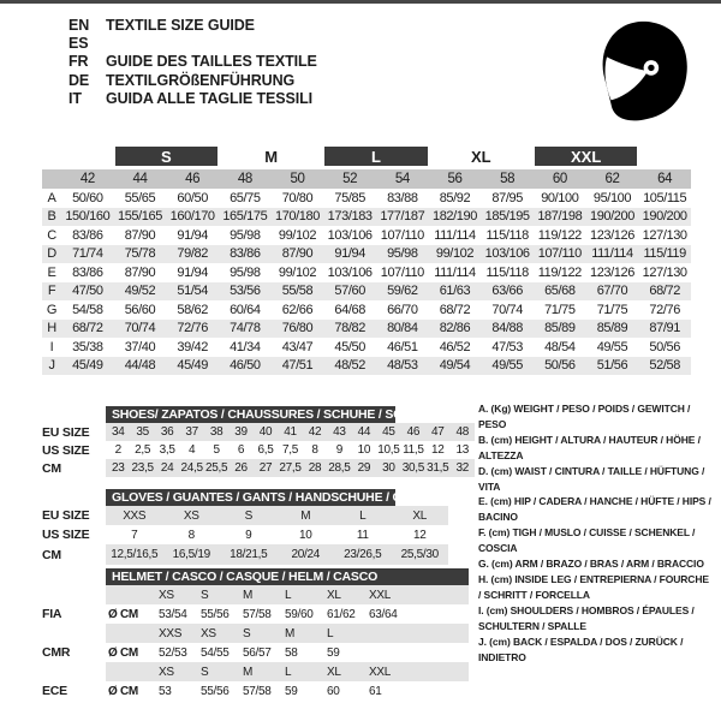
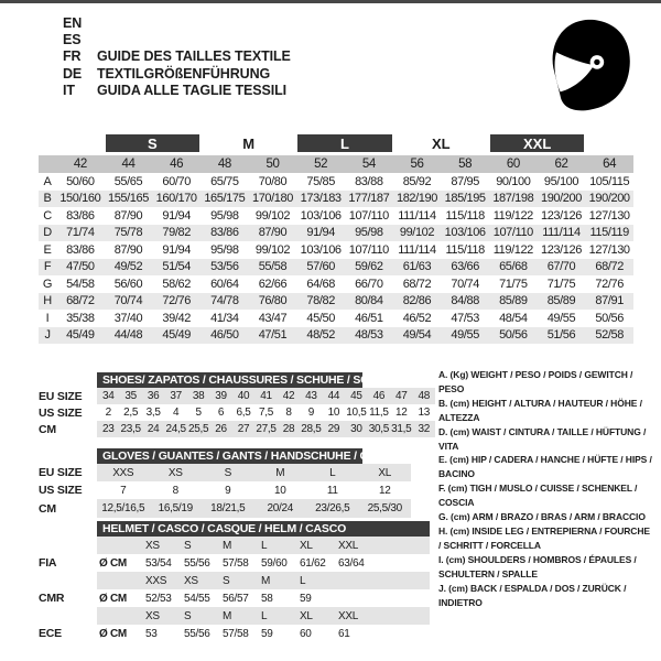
  EN
- TEXTILE SIZE GUIDE
  ES
  FR
  GUIDE DES TAILLES TEXTILE
  DE
  TEXTILGRÖßENFÜHRUNG
  IT
  GUIDA ALLE TAGLIE TESSILI
  S
  M
  L
  XL
  XXL
  42
  44
  46
  48
  50
  52
  54
  56
  58
  60
  62
  64
  A
  50/60
  55/65
- 60/50
+ 60/70
  65/75
  70/80
  75/85
  83/88
  85/92
  87/95
  90/100
  95/100
  105/115
  B
  150/160
  155/165
  160/170
  165/175
  170/180
  173/183
  177/187
  182/190
  185/195
  187/198
  190/200
  190/200
  C
  83/86
  87/90
  91/94
  95/98
  99/102
  103/106
  107/110
  111/114
  115/118
  119/122
  123/126
  127/130
  D
  71/74
  75/78
  79/82
  83/86
  87/90
  91/94
  95/98
  99/102
  103/106
  107/110
  111/114
  115/119
  E
  83/86
  87/90
  91/94
  95/98
  99/102
  103/106
  107/110
  111/114
  115/118
  119/122
  123/126
  127/130
  F
  47/50
  49/52
  51/54
  53/56
  55/58
  57/60
  59/62
  61/63
  63/66
  65/68
  67/70
  68/72
  G
  54/58
  56/60
  58/62
  60/64
  62/66
  64/68
  66/70
  68/72
  70/74
  71/75
  71/75
  72/76
  H
  68/72
  70/74
  72/76
  74/78
  76/80
  78/82
  80/84
  82/86
  84/88
  85/89
  85/89
  87/91
  I
  35/38
  37/40
  39/42
  41/34
  43/47
  45/50
  46/51
  46/52
  47/53
  48/54
  49/55
  50/56
  J
  45/49
  44/48
  45/49
  46/50
  47/51
  48/52
  48/53
  49/54
  49/55
  50/56
  51/56
  52/58
  SHOES/ ZAPATOS / CHAUSSURES / SCHUHE / SCARPE
  EU SIZE
  34
  35
  36
  37
  38
  39
  40
  41
  42
  43
  44
  45
  46
  47
  48
  US SIZE
  2
  2,5
  3,5
  4
  5
  6
  6,5
  7,5
  8
  9
  10
  10,5
  11,5
  12
  13
  CM
  23
  23,5
  24
  24,5
  25,5
  26
  27
  27,5
  28
  28,5
  29
  30
  30,5
  31,5
  32
  GLOVES / GUANTES / GANTS / HANDSCHUHE / GUANTI
  EU SIZE
  XXS
  XS
  S
  M
  L
  XL
  US SIZE
  7
  8
  9
  10
  11
  12
  CM
  12,5/16,5
  16,5/19
  18/21,5
  20/24
  23/26,5
  25,5/30
  HELMET / CASCO / CASQUE / HELM / CASCO
  XS
  S
  M
  L
  XL
  XXL
  FIA
  Ø CM
  53/54
  55/56
  57/58
  59/60
  61/62
  63/64
  XXS
  XS
  S
  M
  L
  CMR
  Ø CM
  52/53
  54/55
  56/57
  58
  59
  XS
  S
  M
  L
  XL
  XXL
  ECE
  Ø CM
  53
  55/56
  57/58
  59
  60
  61
  A. (Kg) WEIGHT / PESO / POIDS / GEWITCH / PESO
  B. (cm) HEIGHT / ALTURA / HAUTEUR / HÖHE / ALTEZZA
  D. (cm) WAIST / CINTURA / TAILLE / HÜFTUNG / VITA
  E. (cm) HIP / CADERA / HANCHE / HÜFTE / HIPS / BACINO
  F. (cm) TIGH / MUSLO / CUISSE / SCHENKEL / COSCIA
  G. (cm) ARM / BRAZO / BRAS / ARM / BRACCIO
  H. (cm) INSIDE LEG / ENTREPIERNA / FOURCHE / SCHRITT / FORCELLA
  I. (cm) SHOULDERS / HOMBROS / ÉPAULES / SCHULTERN / SPALLE
  J. (cm) BACK / ESPALDA / DOS / ZURÜCK / INDIETRO
